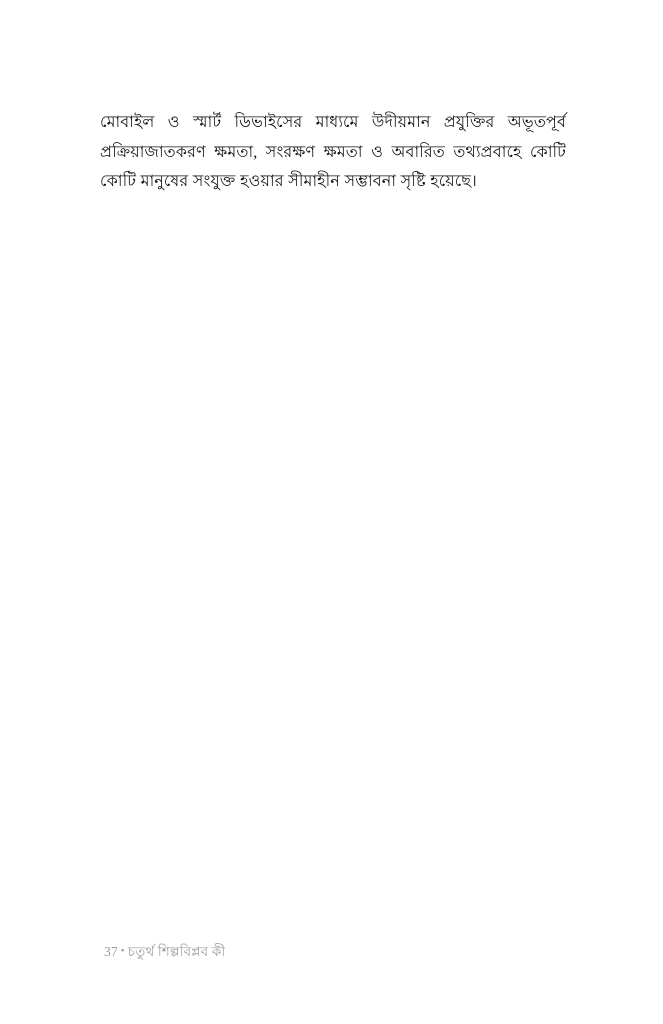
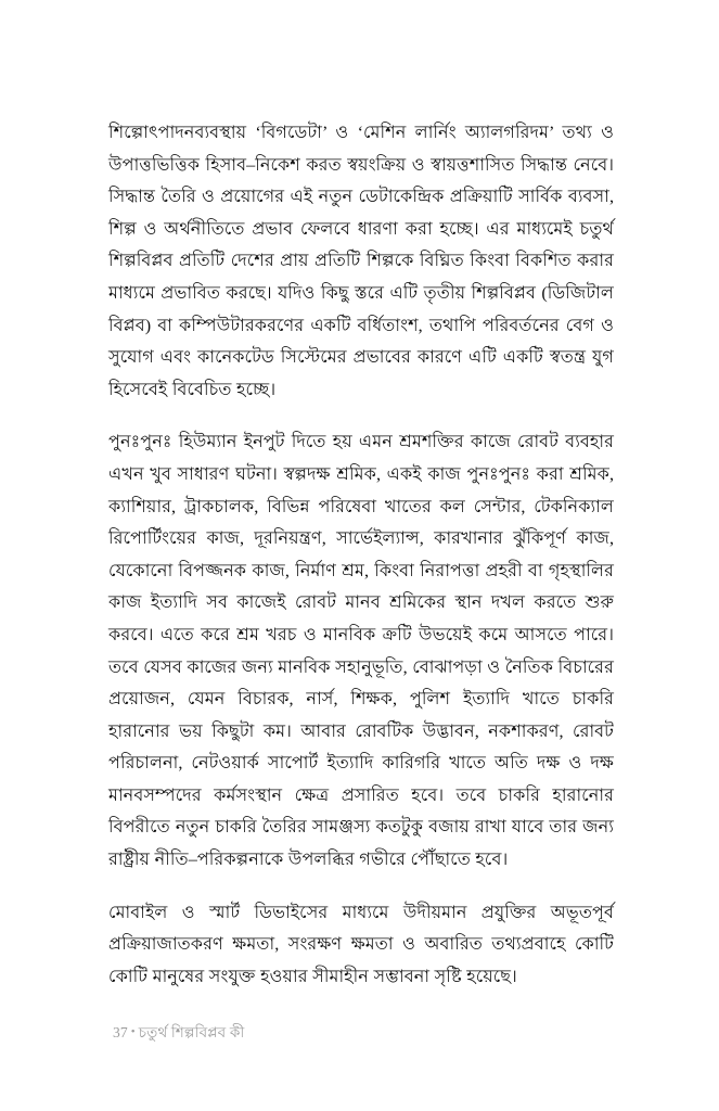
+ শিল্পোৎপাদনব্যবস্থায় ‘বিগডেটা’ ও ‘মেশিন লার্নিং অ্যালগরিদম’ তথ্য ও উপাত্তভিত্তিক হিসাব–নিকেশ করত স্বয়ংক্রিয় ও স্বায়ত্তশাসিত সিদ্ধান্ত নেবে। সিদ্ধান্ত তৈরি ও প্রয়োগের এই নতুন ডেটাকেন্দ্রিক প্রক্রিয়াটি সার্বিক ব্যবসা, শিল্প ও অর্থনীতিতে প্রভাব ফেলবে ধারণা করা হচ্ছে। এর মাধ্যমেই চতুর্থ শিল্পবিপ্লব প্রতিটি দেশের প্রায় প্রতিটি শিল্পকে বিঘ্নিত কিংবা বিকশিত করার মাধ্যমে প্রভাবিত করছে। যদিও কিছু স্তরে এটি তৃতীয় শিল্পবিপ্লব (ডিজিটাল বিপ্লব) বা কম্পিউটারকরণের একটি বর্ধিতাংশ, তথাপি পরিবর্তনের বেগ ও সুযোগ এবং কানেকটেড সিস্টেমের প্রভাবের কারণে এটি একটি স্বতন্ত্র যুগ হিসেবেই বিবেচিত হচ্ছে।
+ পুনঃপুনঃ হিউম্যান ইনপুট দিতে হয় এমন শ্রমশক্তির কাজে রোবট ব্যবহার এখন খুব সাধারণ ঘটনা। স্বল্পদক্ষ শ্রমিক, একই কাজ পুনঃপুনঃ করা শ্রমিক, ক্যাশিয়ার, ট্রাকচালক, বিভিন্ন পরিষেবা খাতের কল সেন্টার, টেকনিক্যাল রিপোর্টিংয়ের কাজ, দূরনিয়ন্ত্রণ, সার্ভেইল্যান্স, কারখানার ঝুঁকিপূর্ণ কাজ, যেকোনো বিপজ্জনক কাজ, নির্মাণ শ্রম, কিংবা নিরাপত্তা প্রহরী বা গৃহস্থালির কাজ ইত্যাদি সব কাজেই রোবট মানব শ্রমিকের স্থান দখল করতে শুরু করবে। এতে করে শ্রম খরচ ও মানবিক ক্রটি উভয়েই কমে আসতে পারে। তবে যেসব কাজের জন্য মানবিক সহানুভূতি, বোঝাপড়া ও নৈতিক বিচারের প্রয়োজন, যেমন বিচারক, নার্স, শিক্ষক, পুলিশ ইত্যাদি খাতে চাকরি হারানোর ভয় কিছুটা কম। আবার রোবটিক উদ্ভাবন, নকশাকরণ, রোবট পরিচালনা, নেটওয়ার্ক সাপোর্ট ইত্যাদি কারিগরি খাতে অতি দক্ষ ও দক্ষ মানবসম্পদের কর্মসংস্থান ক্ষেত্র প্রসারিত হবে। তবে চাকরি হারানোর বিপরীতে নতুন চাকরি তৈরির সামঞ্জস্য কতটুকু বজায় রাখা যাবে তার জন্য রাষ্ট্রীয় নীতি–পরিকল্পনাকে উপলব্ধির গভীরে পৌঁছাতে হবে।
  মোবাইল ও স্মার্ট ডিভাইসের মাধ্যমে উদীয়মান প্রযুক্তির অভূতপূর্ব প্রক্রিয়াজাতকরণ ক্ষমতা, সংরক্ষণ ক্ষমতা ও অবারিত তথ্যপ্রবাহে কোটি কোটি মানুষের সংযুক্ত হওয়ার সীমাহীন সম্ভাবনা সৃষ্টি হয়েছে।
  37 • চতুর্থ শিল্পবিপ্লব কী
